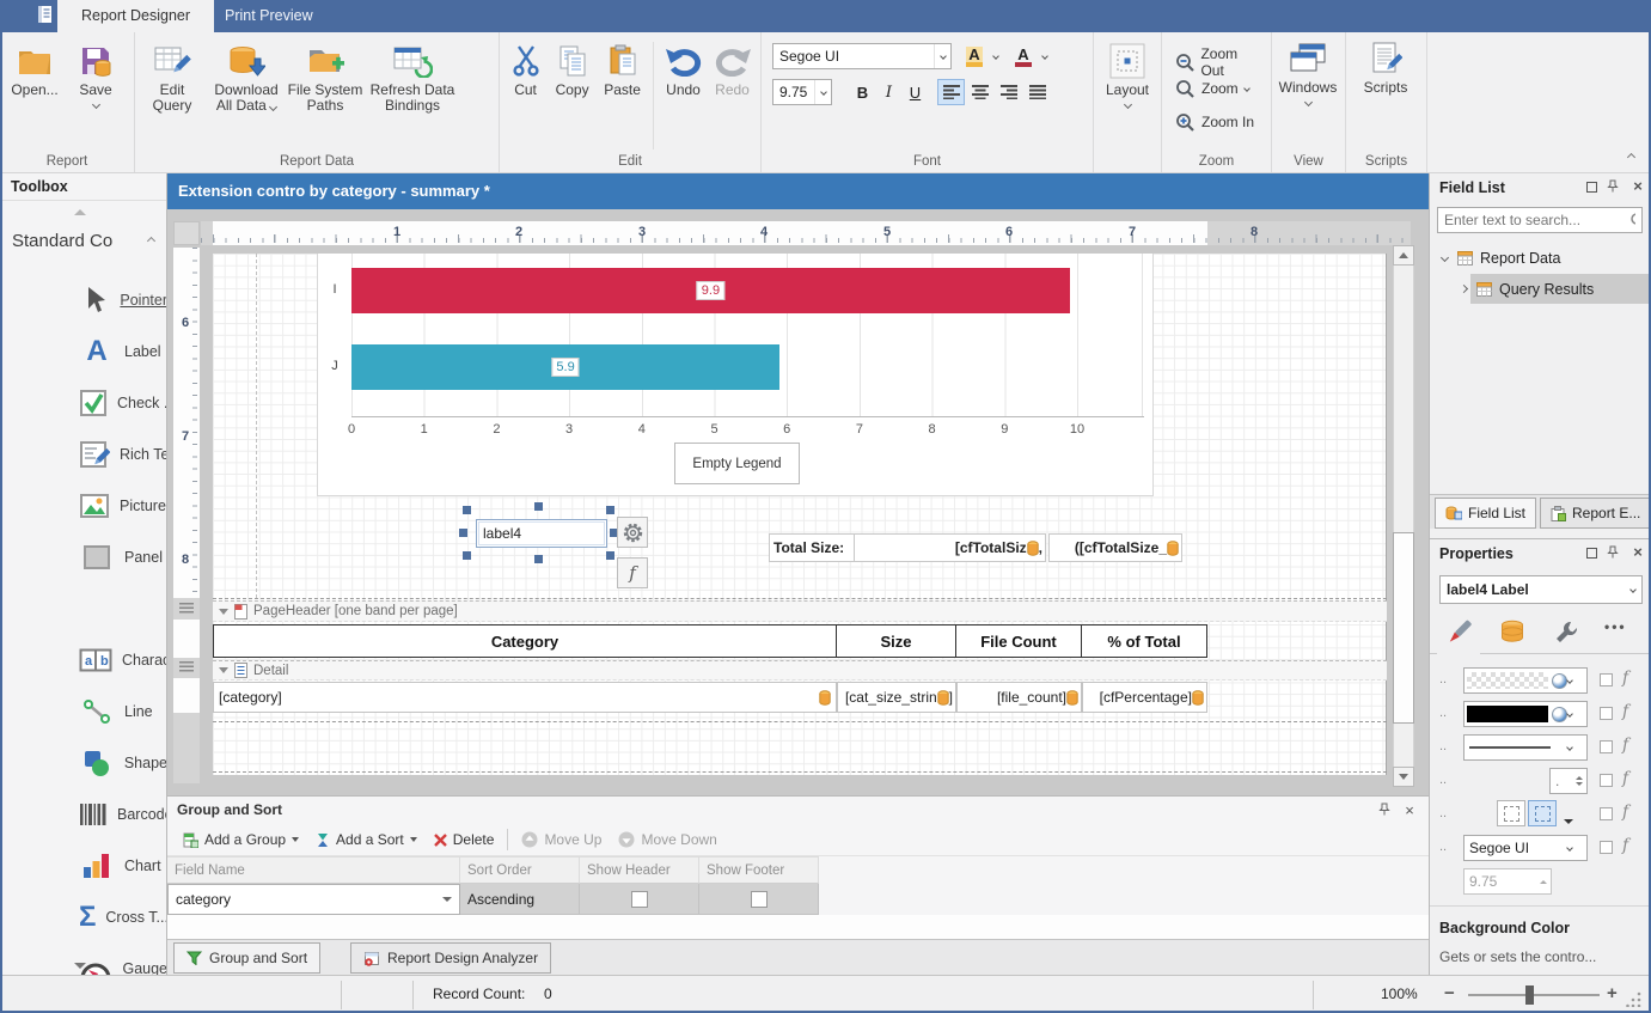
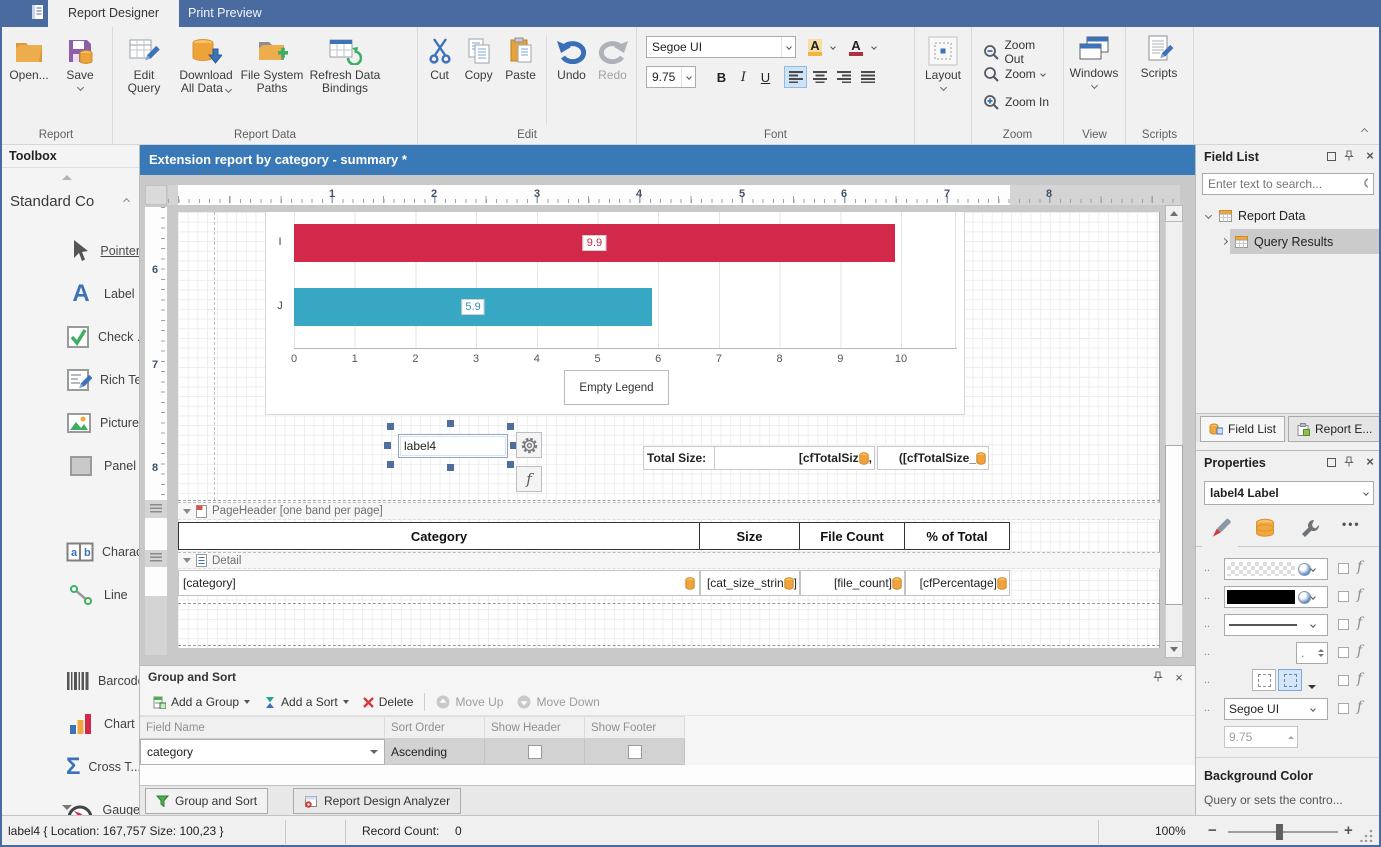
  Report Designer
  Print Preview
  Open...
  Save
  Report
  Edit Query
  Download All Data
  File System Paths
  Refresh Data Bindings
  Report Data
  Cut
  Copy
  Paste
  Undo
  Redo
  Edit
  Segoe UI
  A
  A
  9.75
  B
  I
  U
  Font
  Layout
  Zoom Out
  Zoom
  Zoom In
  Zoom
  Windows
  View
  Scripts
  Scripts
  Toolbox
  Standard Co
  Pointer
  A
  Label
  Check .
  Rich Te
  Picture
  Panel
  a
  b
  Line
- Shape
  Barcod
  Chart
  Σ
  Cross T..
  Gauge
- Extension contro by category - summary *
+ Extension report by category - summary *
  1
  2
  3
  4
  5
  6
  7
  8
  6
  7
  8
  I
  J
  9.9
  5.9
  0
  1
  2
  3
  4
  5
  6
  7
  8
  9
  10
  Empty Legend
  label4
  f
  Total Size:
  [cfTotalSiz
  ,
  ([cfTotalSize_
  PageHeader [one band per page]
  Category
  Size
  File Count
  % of Total
  Detail
  [category]
  [cat_size_strin
  ]
  [file_count]
  [cfPercentage]
  Group and Sort
  ×
  Add a Group
  Add a Sort
  Delete
  Move Up
  Move Down
  Field Name
  Sort Order
  Show Header
  Show Footer
  category
  Ascending
  Group and Sort
  Report Design Analyzer
  Field List
  ×
  Enter text to search...
  Report Data
  Query Results
  Field List
  Report E...
  Properties
  ×
  label4 Label
  •••
  ..
  f
  ..
  f
  ..
  f
  ..
  .
  f
  ..
  f
  ..
  Segoe UI
  f
  9.75
  Background Color
- Gets or sets the contro...
+ Query or sets the contro...
+ label4 { Location: 167,757 Size: 100,23 }
  Record Count:
  0
  100%
  −
  +
